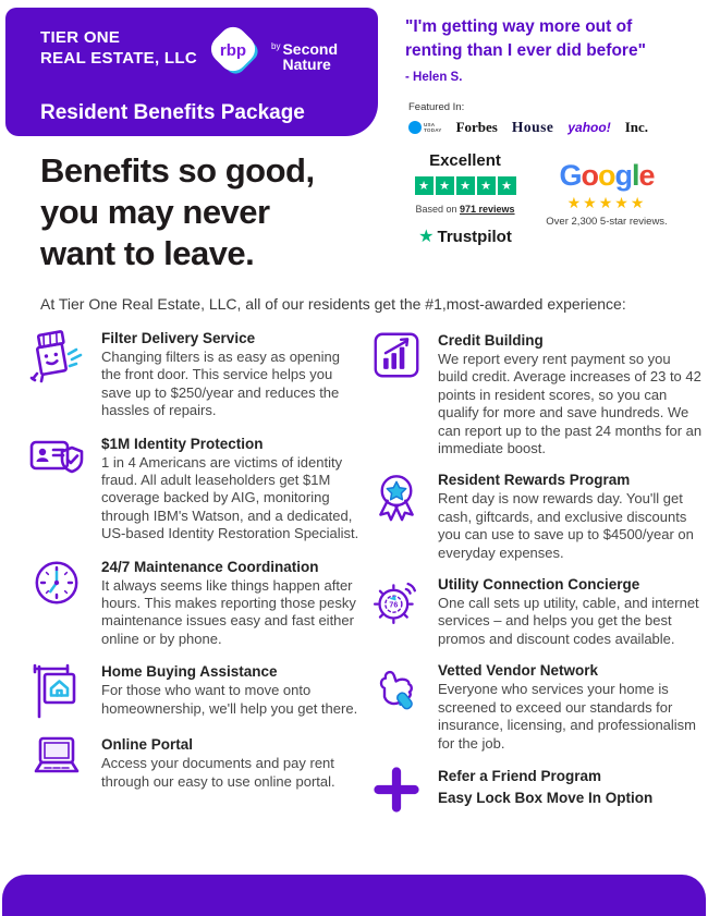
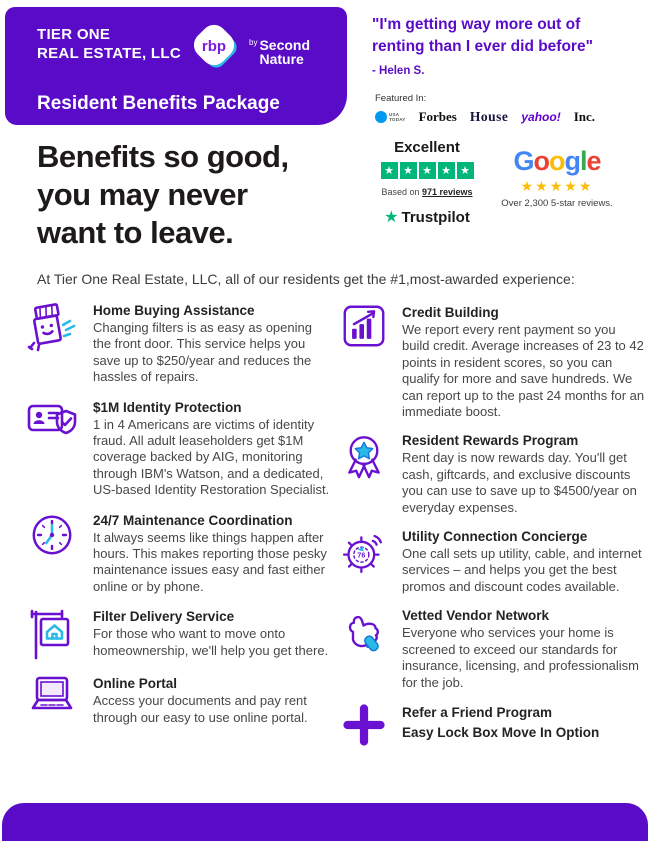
  TIER ONE
  REAL ESTATE, LLC
  rbp
  by
  Second
  Nature
  Resident Benefits Package
  "I'm getting way more out of
  renting than I ever did before"
  - Helen S.
  Featured In:
  Forbes
  House
  yahoo!
  Inc.
  Excellent
  ★
  ★
  ★
  ★
  ★
  Based on 971 reviews
  ★
  Trustpilot
  Google
  ★★★★★
  Over 2,300 5-star reviews.
  Benefits so good,
  you may never
  want to leave.
  At Tier One Real Estate, LLC, all of our residents get the #1,most-awarded experience:
- Filter Delivery Service
+ Home Buying Assistance
  Changing filters is as easy as opening the front door. This service helps you save up to $250/year and reduces the hassles of repairs.
  $1M Identity Protection
  1 in 4 Americans are victims of identity fraud. All adult leaseholders get $1M coverage backed by AIG, monitoring through IBM's Watson, and a dedicated, US-based Identity Restoration Specialist.
  24/7 Maintenance Coordination
  It always seems like things happen after hours. This makes reporting those pesky maintenance issues easy and fast either online or by phone.
- Home Buying Assistance
+ Filter Delivery Service
  For those who want to move onto homeownership, we'll help you get there.
  Online Portal
  Access your documents and pay rent through our easy to use online portal.
  Credit Building
  We report every rent payment so you build credit. Average increases of 23 to 42 points in resident scores, so you can qualify for more and save hundreds. We can report up to the past 24 months for an immediate boost.
  Resident Rewards Program
  Rent day is now rewards day. You'll get cash, giftcards, and exclusive discounts you can use to save up to $4500/year on everyday expenses.
  Utility Connection Concierge
  One call sets up utility, cable, and internet services – and helps you get the best promos and discount codes available.
  Vetted Vendor Network
  Everyone who services your home is screened to exceed our standards for insurance, licensing, and professionalism for the job.
  Refer a Friend Program
  Easy Lock Box Move In Option
